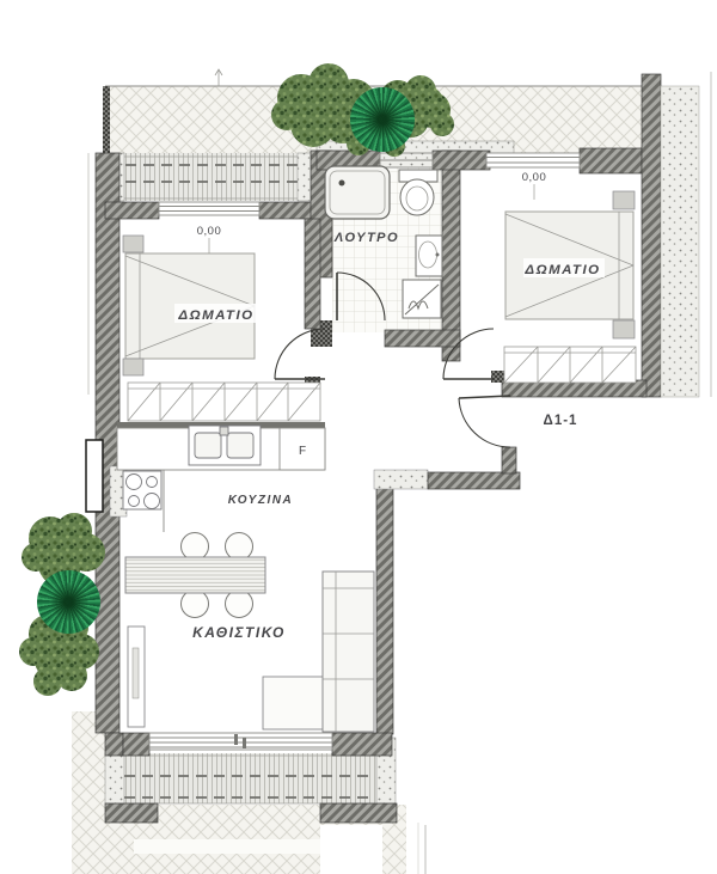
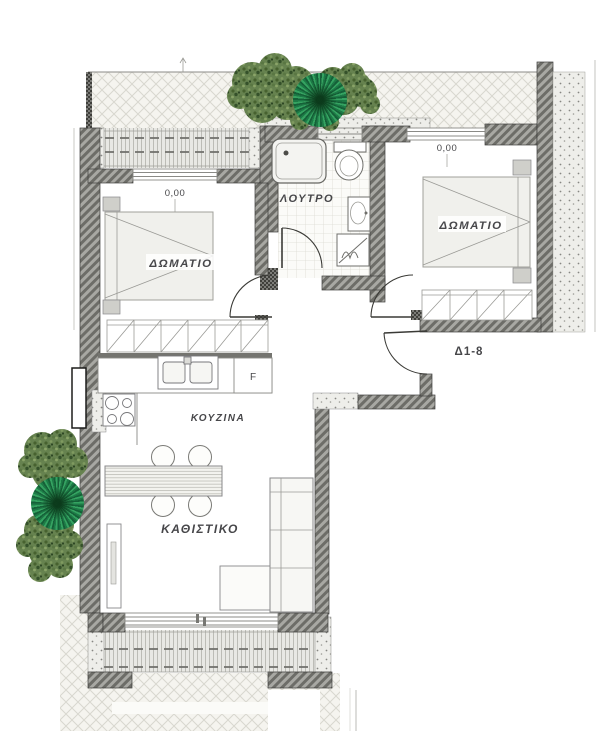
  F
  ΛΟΥΤΡΟ
  ΔΩΜΑΤΙΟ
  ΔΩΜΑΤΙΟ
  ΚΟΥΖΙΝΑ
  ΚΑΘΙΣΤΙΚΟ
  0,00
  0,00
- Δ1-1
+ Δ1-8
